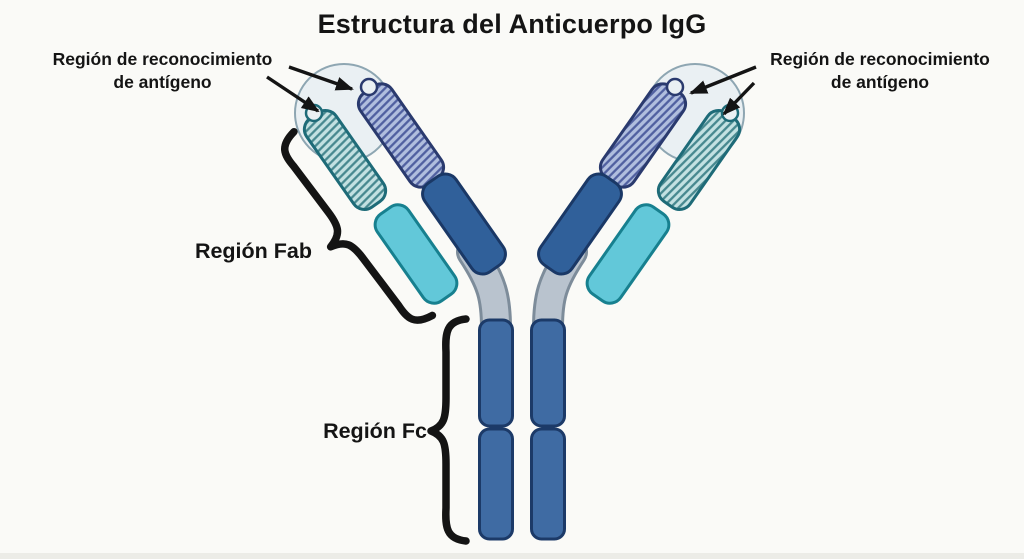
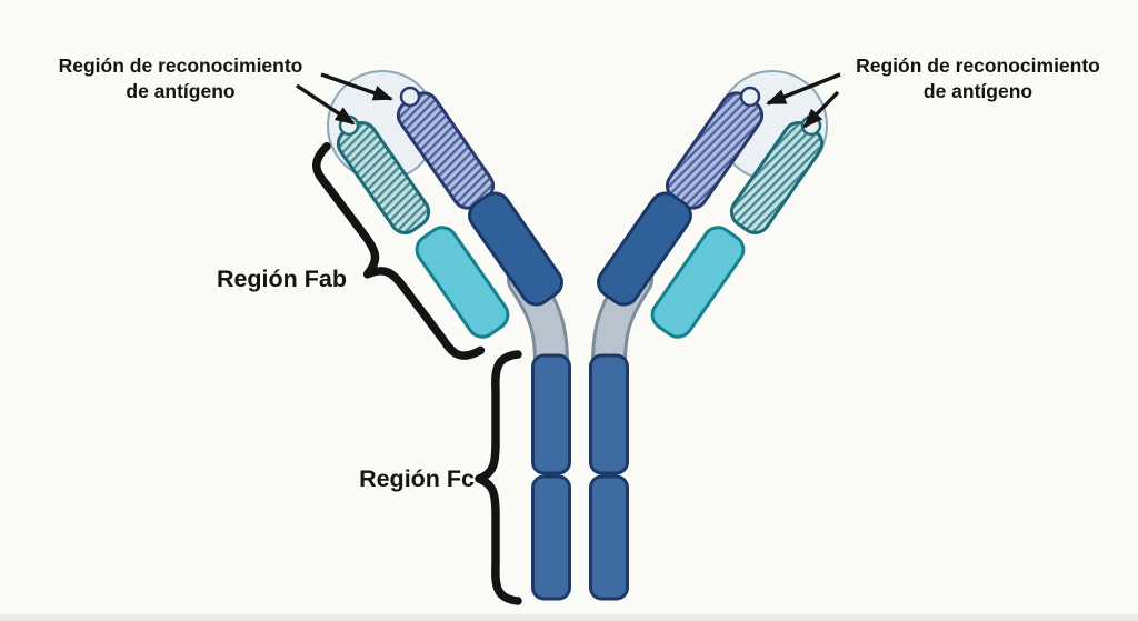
- Estructura del Anticuerpo IgG
  Región de reconocimiento
  de antígeno
  Región de reconocimiento
  de antígeno
  Región Fab
  Región Fc
